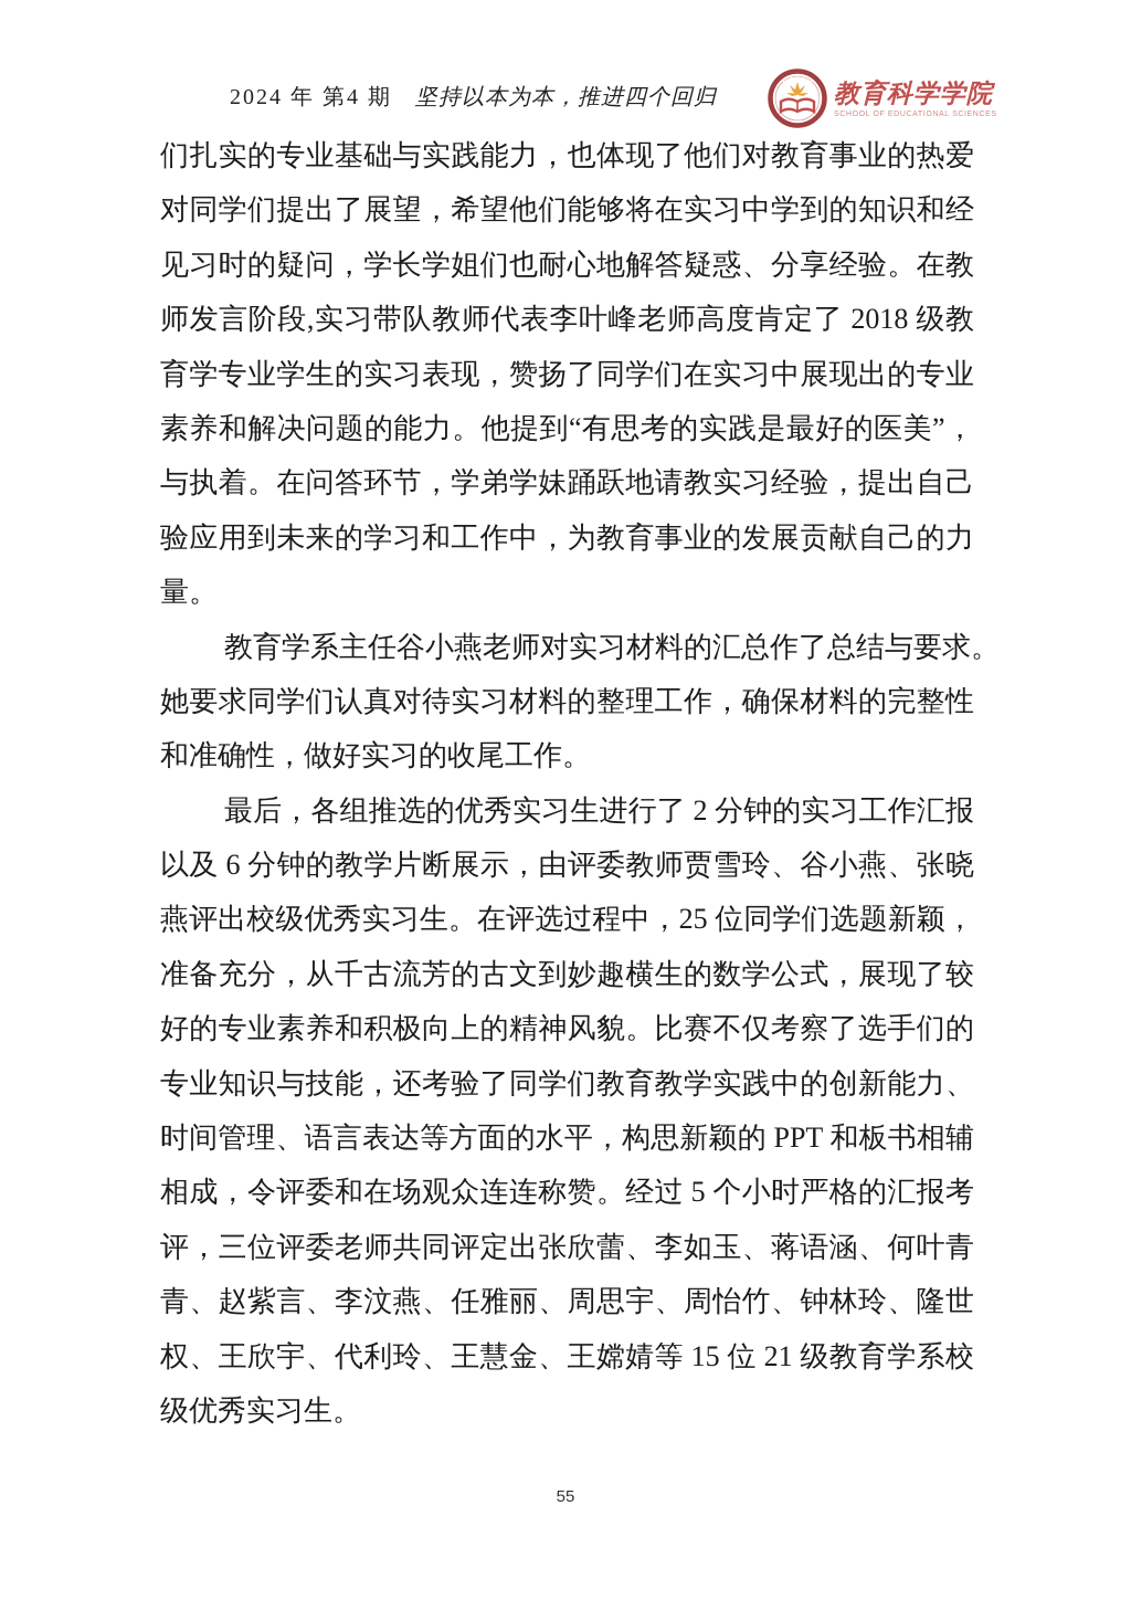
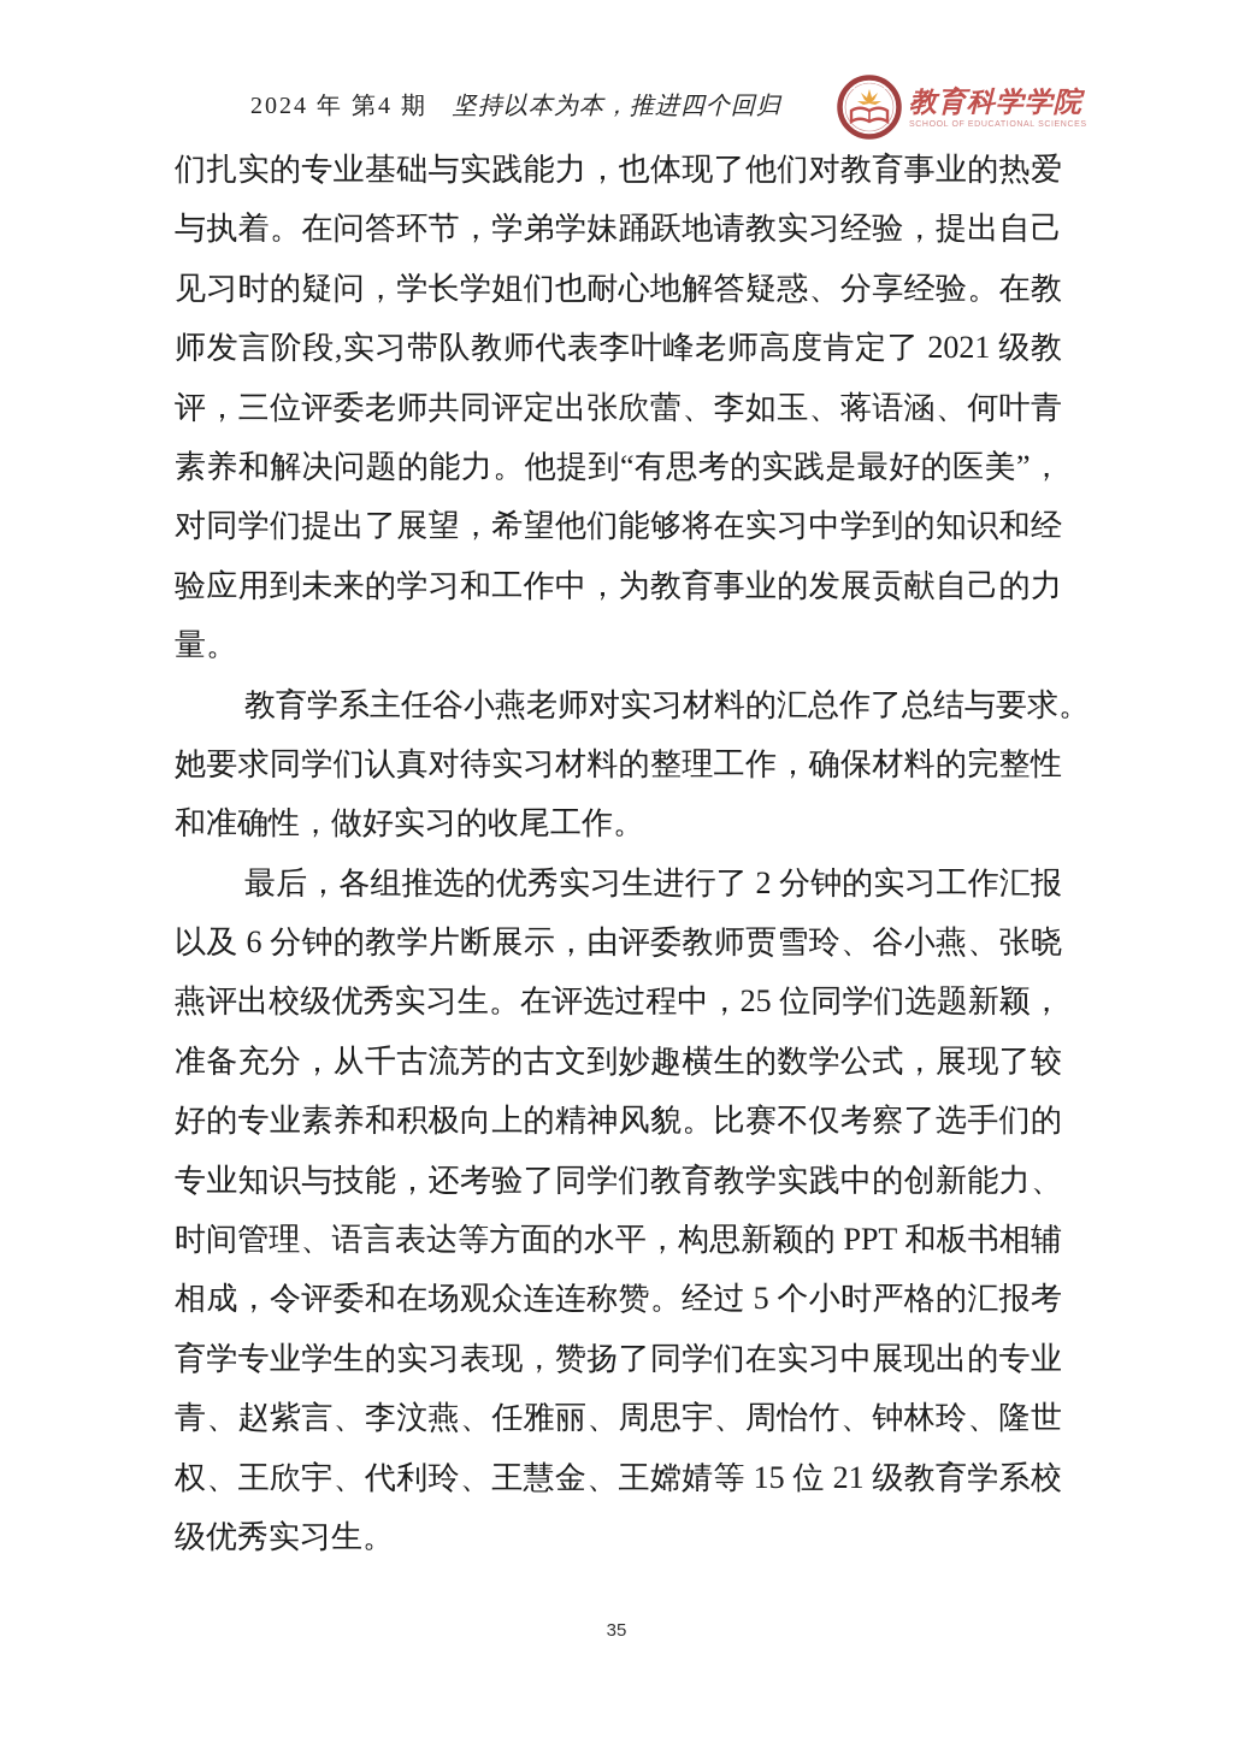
  2024 年 第4 期 坚持以本为本，推进四个回归
  教育科学学院
  们扎实的专业基础与实践能力，也体现了他们对教育事业的热爱
- 对同学们提出了展望，希望他们能够将在实习中学到的知识和经
+ 与执着。在问答环节，学弟学妹踊跃地请教实习经验，提出自己
  见习时的疑问，学长学姐们也耐心地解答疑惑、分享经验。在教
- 师发言阶段,实习带队教师代表李叶峰老师高度肯定了 2018 级教
+ 师发言阶段,实习带队教师代表李叶峰老师高度肯定了 2021 级教
- 育学专业学生的实习表现，赞扬了同学们在实习中展现出的专业
+ 评，三位评委老师共同评定出张欣蕾、李如玉、蒋语涵、何叶青
  素养和解决问题的能力。他提到“有思考的实践是最好的医美”，
- 与执着。在问答环节，学弟学妹踊跃地请教实习经验，提出自己
+ 对同学们提出了展望，希望他们能够将在实习中学到的知识和经
  验应用到未来的学习和工作中，为教育事业的发展贡献自己的力
  量。
  教育学系主任谷小燕老师对实习材料的汇总作了总结与要求。
  她要求同学们认真对待实习材料的整理工作，确保材料的完整性
  和准确性，做好实习的收尾工作。
  最后，各组推选的优秀实习生进行了 2 分钟的实习工作汇报
  以及 6 分钟的教学片断展示，由评委教师贾雪玲、谷小燕、张晓
  燕评出校级优秀实习生。在评选过程中，25 位同学们选题新颖，
  准备充分，从千古流芳的古文到妙趣横生的数学公式，展现了较
  好的专业素养和积极向上的精神风貌。比赛不仅考察了选手们的
  专业知识与技能，还考验了同学们教育教学实践中的创新能力、
  时间管理、语言表达等方面的水平，构思新颖的 PPT 和板书相辅
  相成，令评委和在场观众连连称赞。经过 5 个小时严格的汇报考
- 评，三位评委老师共同评定出张欣蕾、李如玉、蒋语涵、何叶青
+ 育学专业学生的实习表现，赞扬了同学们在实习中展现出的专业
  青、赵紫言、李汶燕、任雅丽、周思宇、周怡竹、钟林玲、隆世
  权、王欣宇、代利玲、王慧金、王嫦婧等 15 位 21 级教育学系校
  级优秀实习生。
- 55
+ 35
